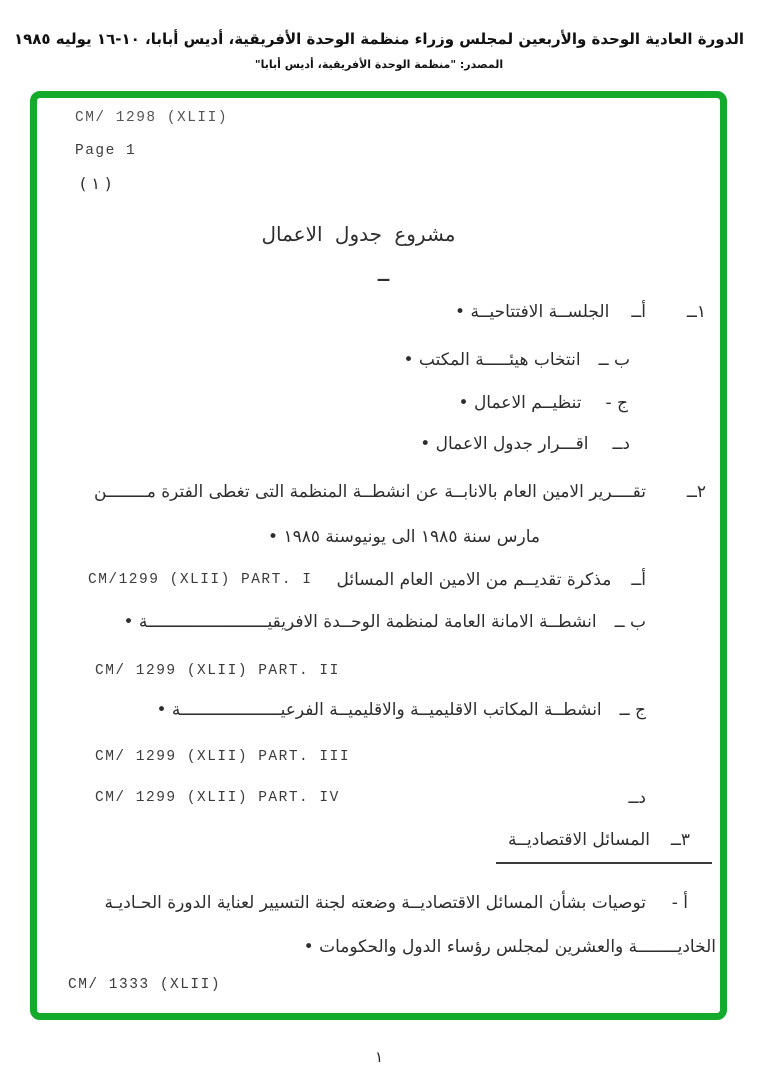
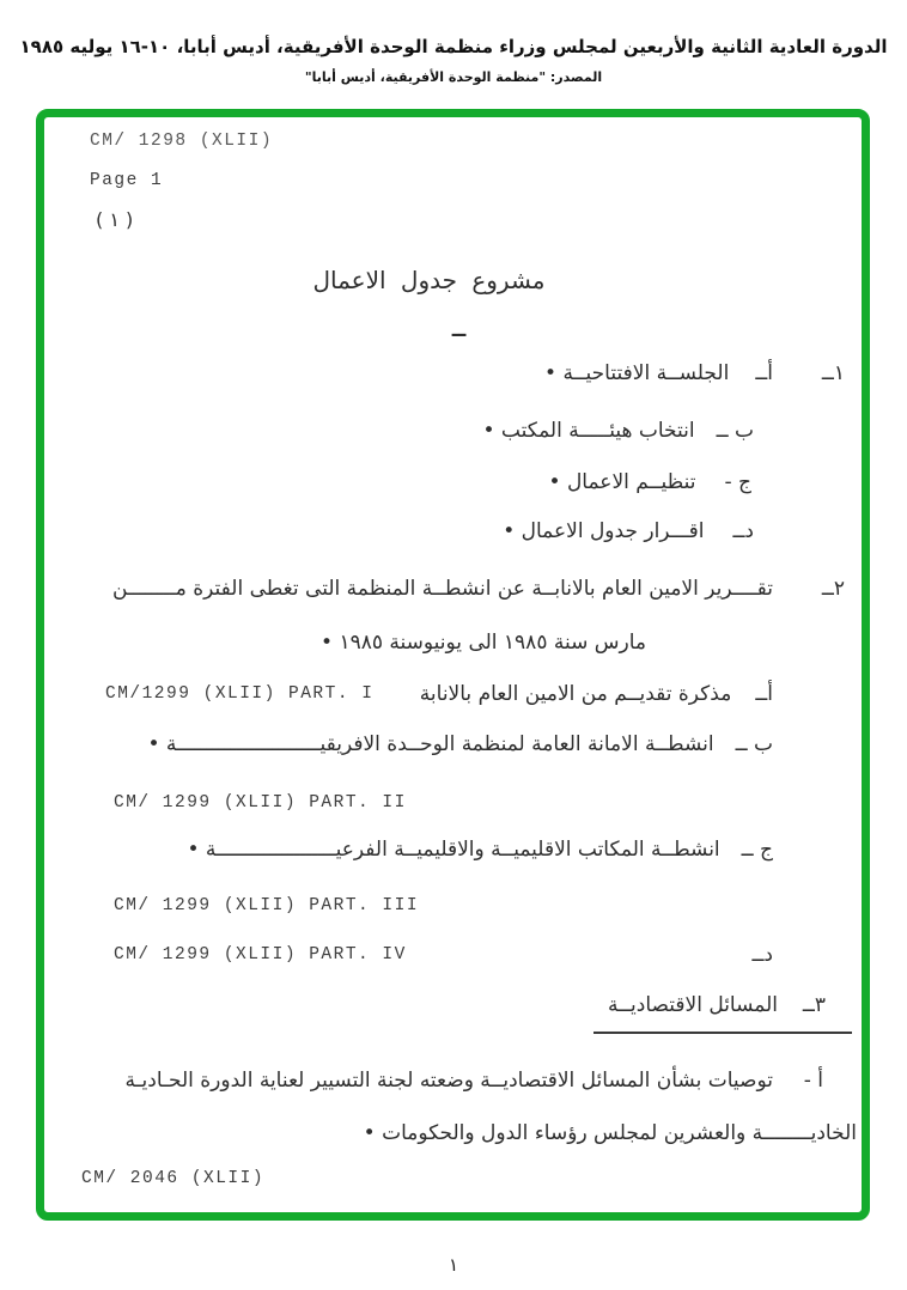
- الدورة العادية الوحدة والأربعين لمجلس وزراء منظمة الوحدة الأفريقية، أديس أبابا، ١٠-١٦ يوليه ١٩٨٥
+ الدورة العادية الثانية والأربعين لمجلس وزراء منظمة الوحدة الأفريقية، أديس أبابا، ١٠-١٦ يوليه ١٩٨٥
  المصدر: "منظمة الوحدة الأفريقية، أديس أبابا"
  CM/ 1298 (XLII)
  Page 1
  ( ١ )
  مشروع جدول الاعمال
  ــ
  ١ــ
  أــ
  الجلســة الافتتاحيــة •
  ب ــ
  انتخاب هيئـــــة المكتب •
  ج -
  تنظيــم الاعمال •
  دــ
  اقـــرار جدول الاعمال •
  ٢ــ
  تقــــرير الامين العام بالانابــة عن انشطــة المنظمة التى تغطى الفترة مــــــــن
  مارس سنة ١٩٨٥ الى يونيوسنة ١٩٨٥ •
  أــ
- مذكرة تقديــم من الامين العام المسائل
+ مذكرة تقديــم من الامين العام بالانابة
  CM/1299 (XLII) PART. I
  ب ــ
  انشطــة الامانة العامة لمنظمة الوحــدة الافريقيــــــــــــــــــــــــة •
  CM/ 1299 (XLII) PART. II
  ج ــ
  انشطــة المكاتب الاقليميــة والاقليميــة الفرعيــــــــــــــــــــة •
  CM/ 1299 (XLII) PART. III
  دــ
  CM/ 1299 (XLII) PART. IV
  ٣ــ
  المسائل الاقتصاديــة
  أ -
  توصيات بشأن المسائل الاقتصاديــة وضعته لجنة التسيير لعناية الدورة الحـاديـة
  الخاديــــــــة والعشرين لمجلس رؤساء الدول والحكومات •
- CM/ 1333 (XLII)
+ CM/ 2046 (XLII)
  ١
